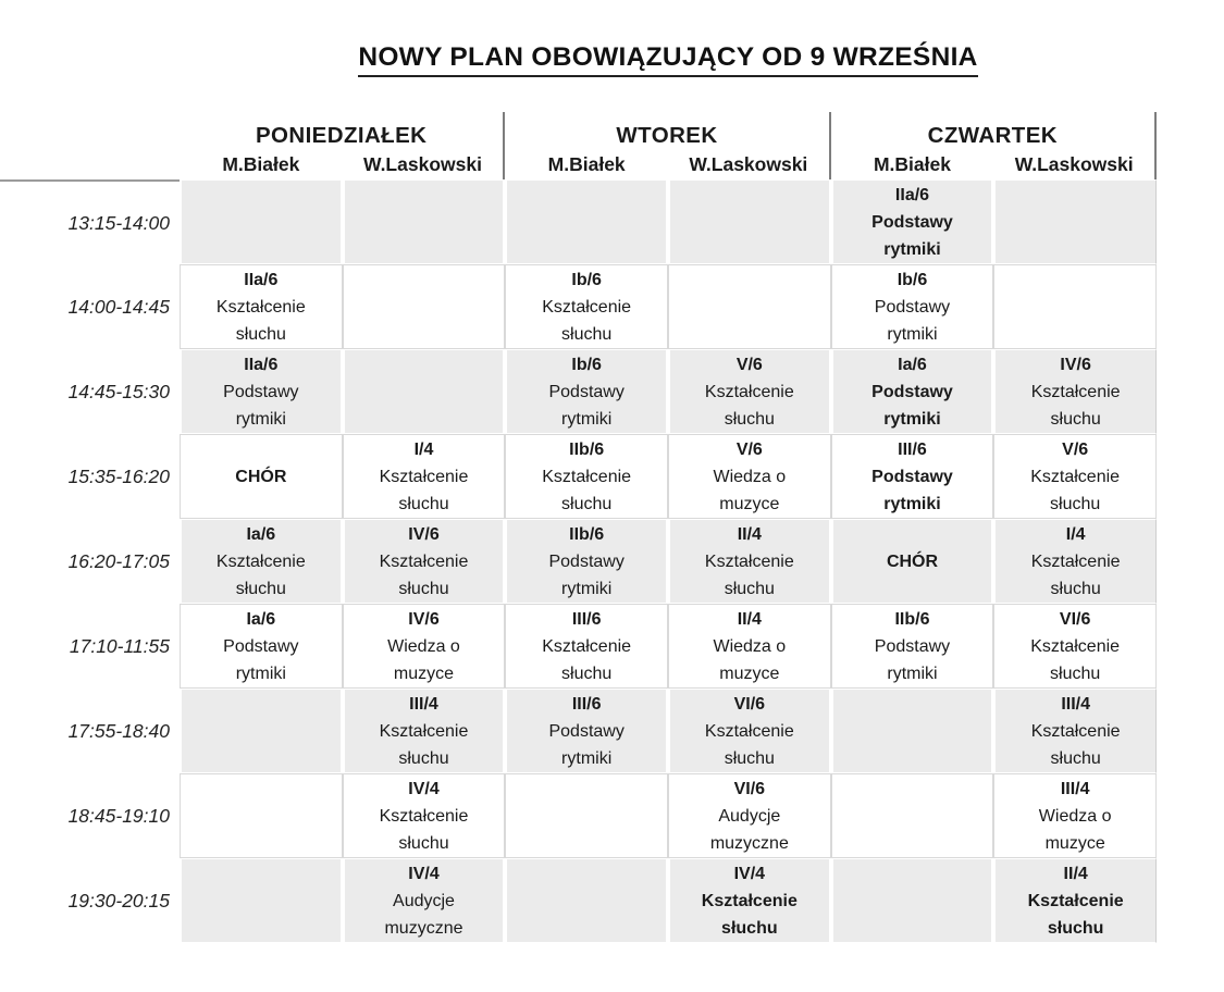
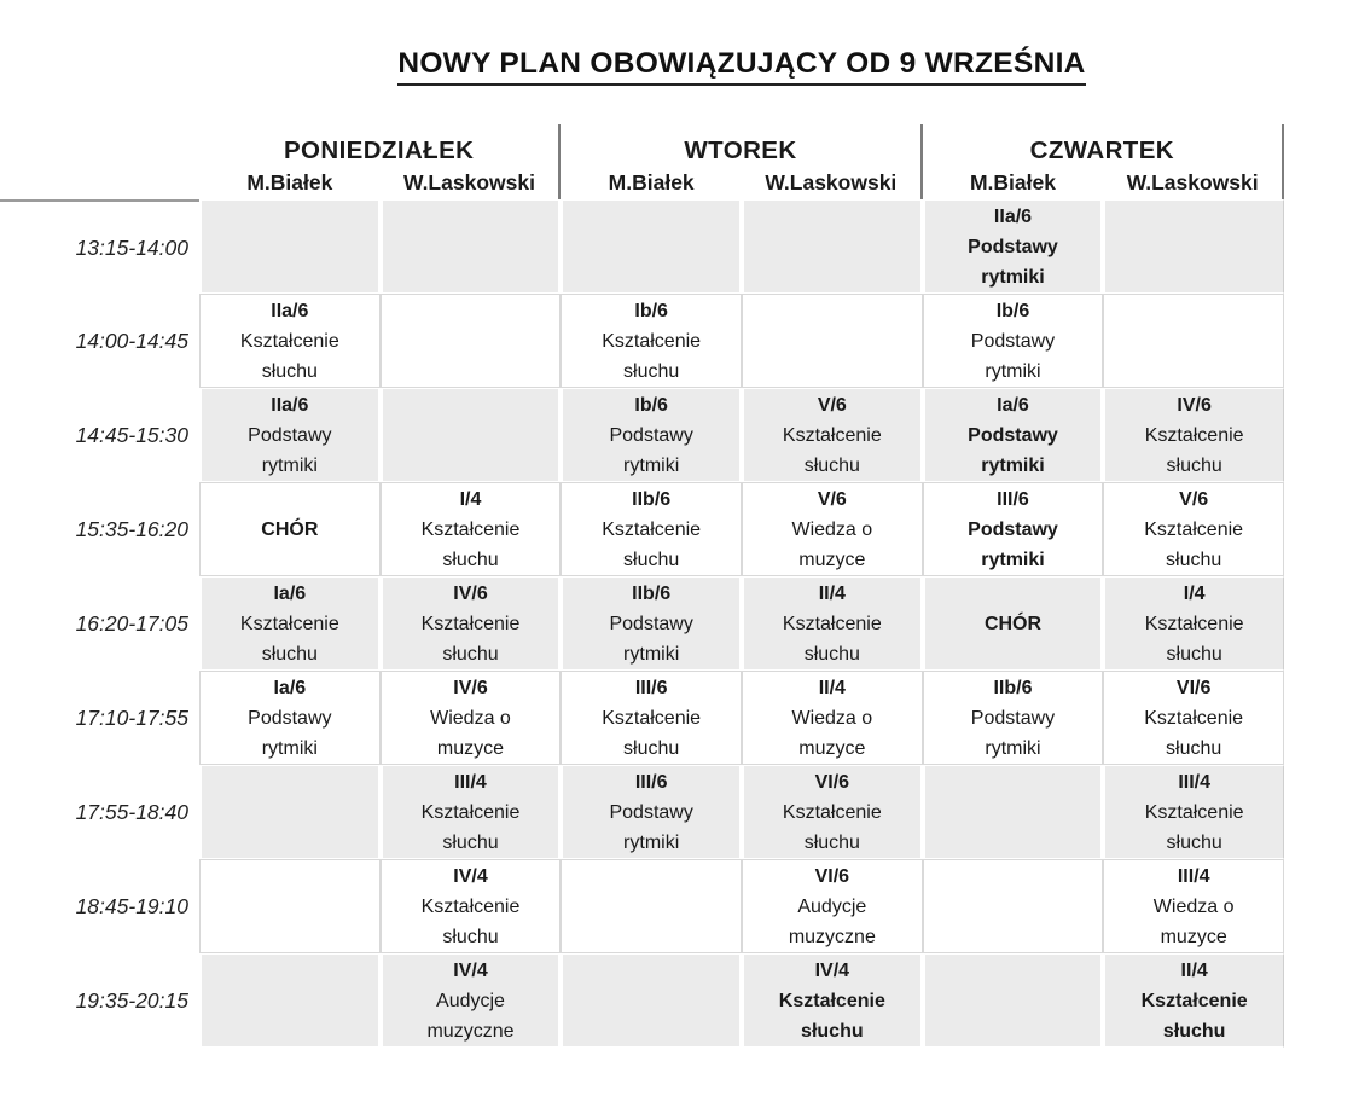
  NOWY PLAN OBOWIĄZUJĄCY OD 9 WRZEŚNIA
  PONIEDZIAŁEK
  WTOREK
  CZWARTEK
  M.Białek
  W.Laskowski
  M.Białek
  W.Laskowski
  M.Białek
  W.Laskowski
  13:15-14:00
  IIa/6
  Podstawy rytmiki
  14:00-14:45
  IIa/6
  Kształcenie słuchu
  Ib/6
  Kształcenie słuchu
  Ib/6
  Podstawy rytmiki
  14:45-15:30
  IIa/6
  Podstawy rytmiki
  Ib/6
  Podstawy rytmiki
  V/6
  Kształcenie słuchu
  Ia/6
  Podstawy rytmiki
  IV/6
  Kształcenie słuchu
  15:35-16:20
  CHÓR
  I/4
  Kształcenie słuchu
  IIb/6
  Kształcenie słuchu
  V/6
  Wiedza o muzyce
  III/6
  Podstawy rytmiki
  V/6
  Kształcenie słuchu
  16:20-17:05
  Ia/6
  Kształcenie słuchu
  IV/6
  Kształcenie słuchu
  IIb/6
  Podstawy rytmiki
  II/4
  Kształcenie słuchu
  CHÓR
  I/4
  Kształcenie słuchu
- 17:10-11:55
+ 17:10-17:55
  Ia/6
  Podstawy rytmiki
  IV/6
  Wiedza o muzyce
  III/6
  Kształcenie słuchu
  II/4
  Wiedza o muzyce
  IIb/6
  Podstawy rytmiki
  VI/6
  Kształcenie słuchu
  17:55-18:40
  III/4
  Kształcenie słuchu
  III/6
  Podstawy rytmiki
  VI/6
  Kształcenie słuchu
  III/4
  Kształcenie słuchu
  18:45-19:10
  IV/4
  Kształcenie słuchu
  VI/6
  Audycje muzyczne
  III/4
  Wiedza o muzyce
- 19:30-20:15
+ 19:35-20:15
  IV/4
  Audycje muzyczne
  IV/4
  Kształcenie słuchu
  II/4
  Kształcenie słuchu
